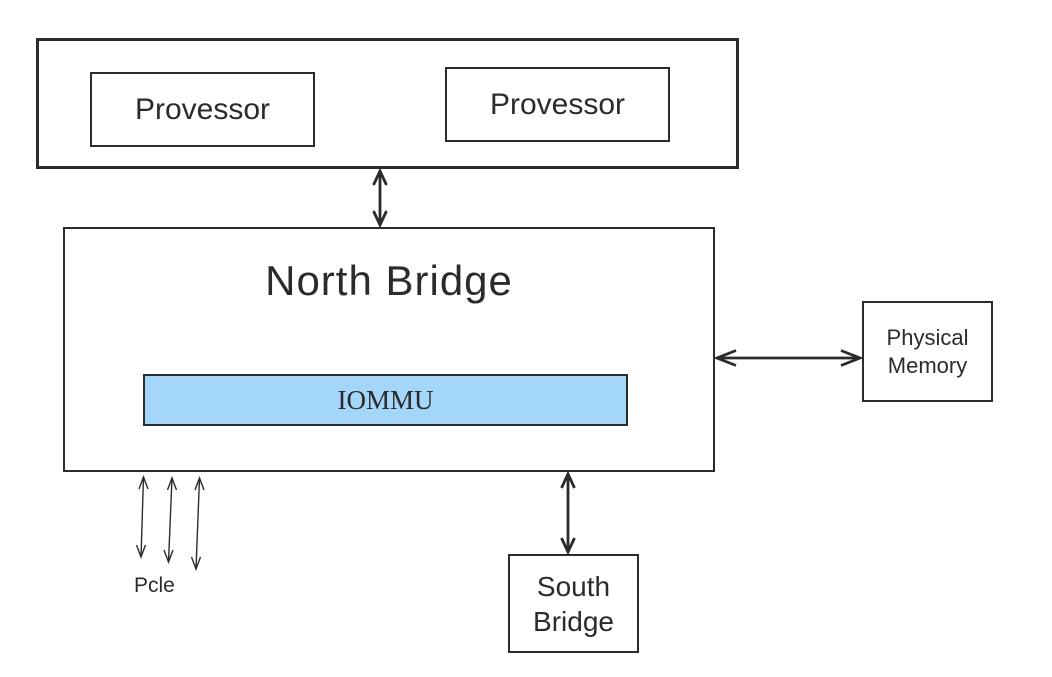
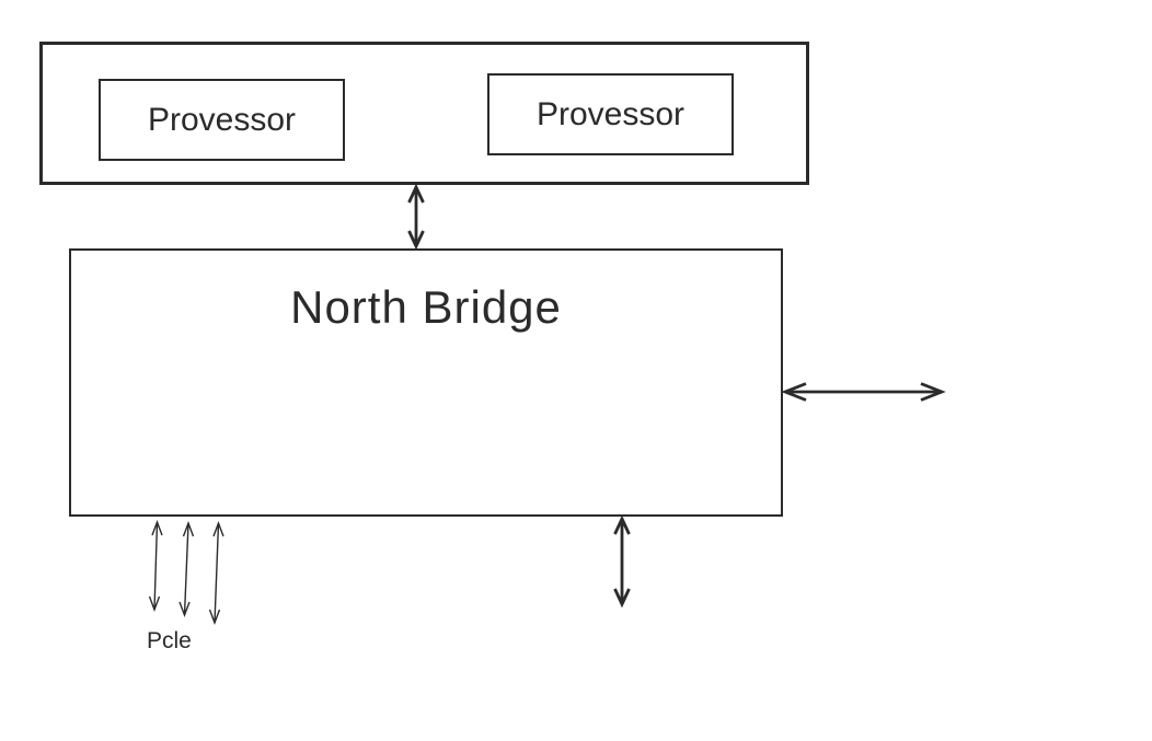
  Provessor
  Provessor
  North Bridge
- IOMMU
- Physical
- Memory
- South
- Bridge
  Pcle
